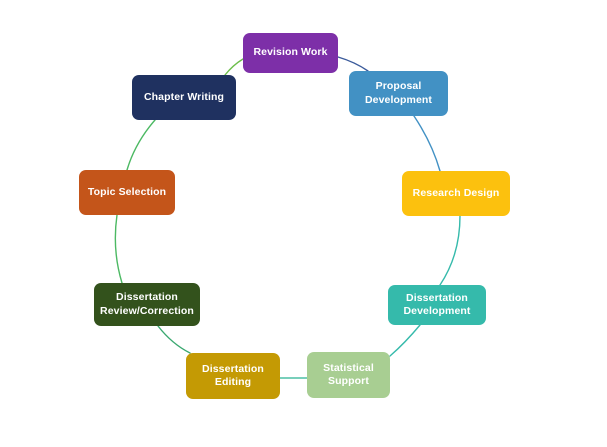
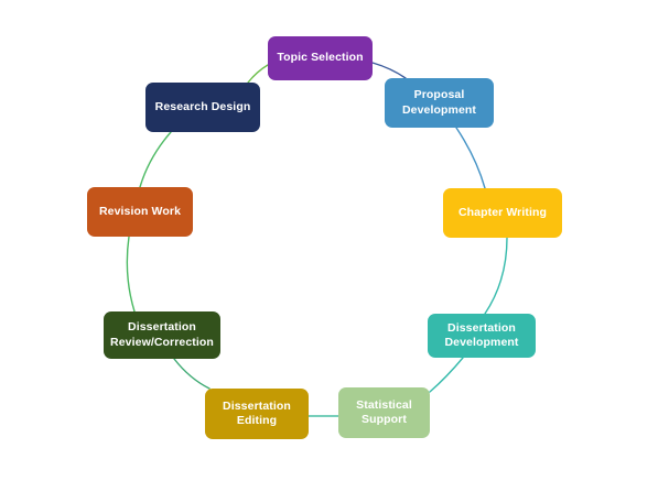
- Revision Work
+ Topic Selection
  Proposal
  Development
- Research Design
+ Chapter Writing
  Dissertation
  Development
  Statistical
  Support
  Dissertation
  Editing
  Dissertation
  Review/Correction
- Topic Selection
+ Revision Work
- Chapter Writing
+ Research Design
